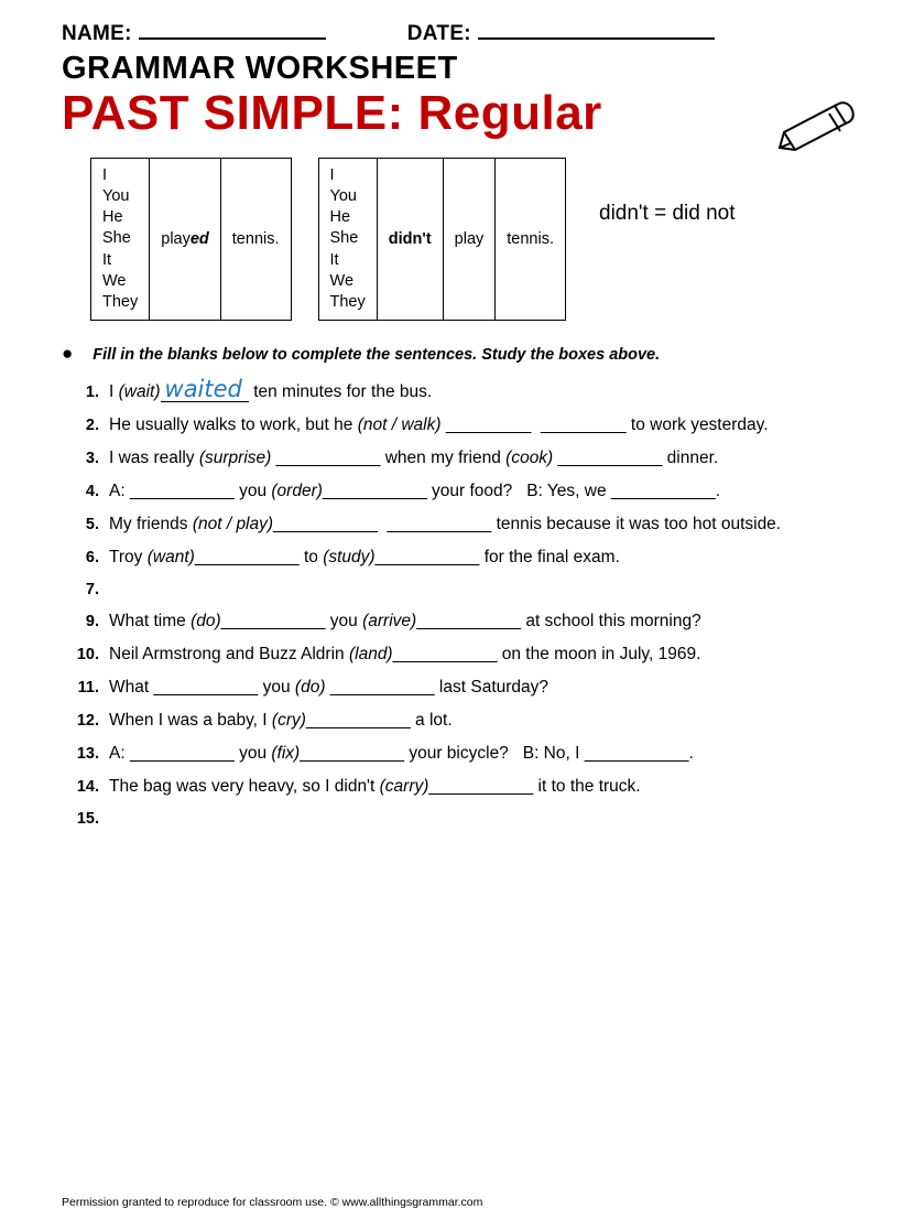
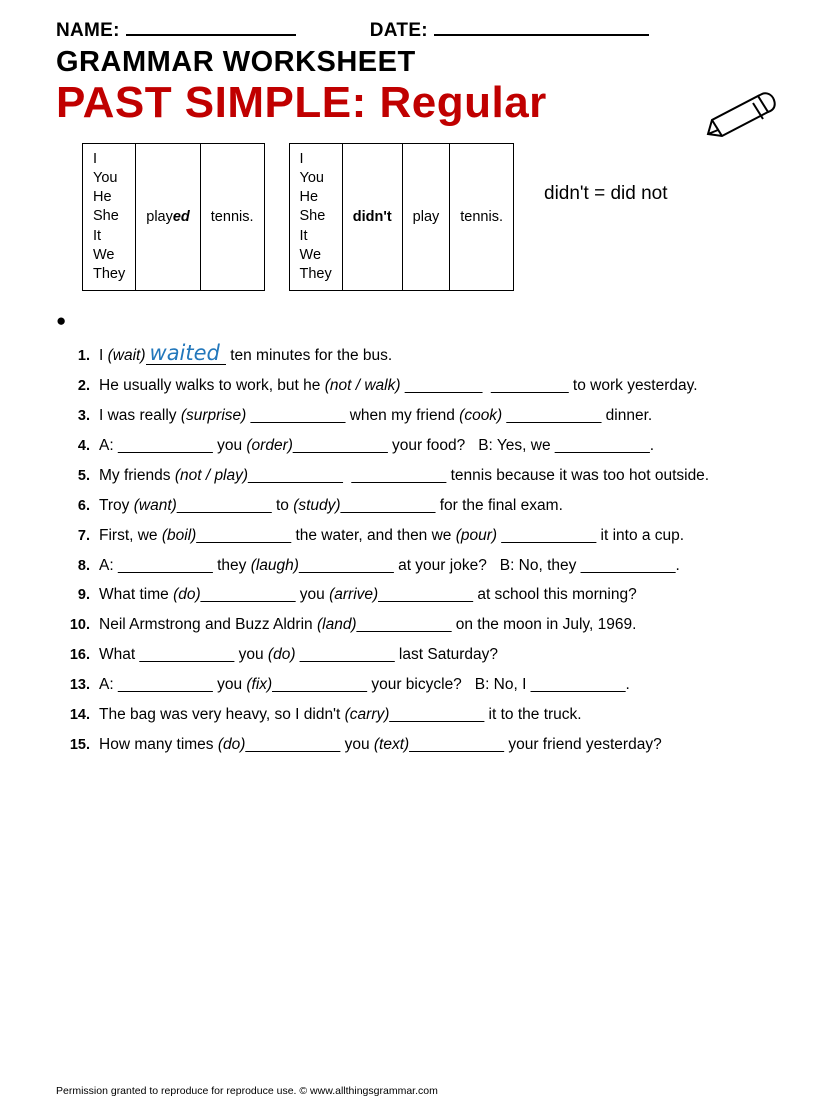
  NAME:
  DATE:
  GRAMMAR WORKSHEET
  PAST SIMPLE: Regular
  I You He She It We They	played	tennis.
  I You He She It We They	didn't	play	tennis.
  didn't = did not
  ●
- Fill in the blanks below to complete the sentences. Study the boxes above.
  1.
  I (wait) waited ten minutes for the bus.
  2.
  He usually walks to work, but he (not / walk) _________ _________ to work yesterday.
  3.
  I was really (surprise) ___________ when my friend (cook) ___________ dinner.
  4.
  A: ___________ you (order)___________ your food? B: Yes, we ___________.
  5.
  My friends (not / play)___________ ___________ tennis because it was too hot outside.
  6.
  Troy (want)___________ to (study)___________ for the final exam.
  7.
+ First, we (boil)___________ the water, and then we (pour) ___________ it into a cup.
+ 8.
+ A: ___________ they (laugh)___________ at your joke? B: No, they ___________.
  9.
  What time (do)___________ you (arrive)___________ at school this morning?
  10.
  Neil Armstrong and Buzz Aldrin (land)___________ on the moon in July, 1969.
- 11.
+ 16.
  What ___________ you (do) ___________ last Saturday?
- 12.
- When I was a baby, I (cry)___________ a lot.
  13.
  A: ___________ you (fix)___________ your bicycle? B: No, I ___________.
  14.
  The bag was very heavy, so I didn't (carry)___________ it to the truck.
  15.
+ How many times (do)___________ you (text)___________ your friend yesterday?
- Permission granted to reproduce for classroom use. © www.allthingsgrammar.com
+ Permission granted to reproduce for reproduce use. © www.allthingsgrammar.com
